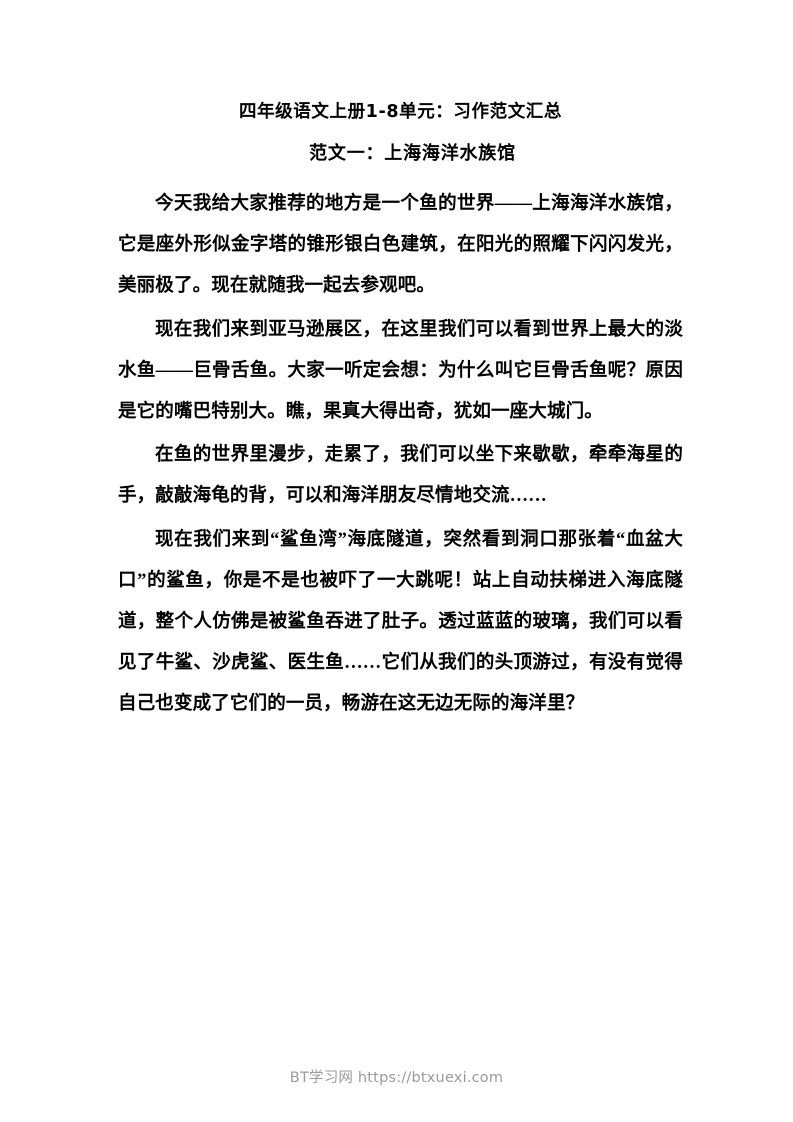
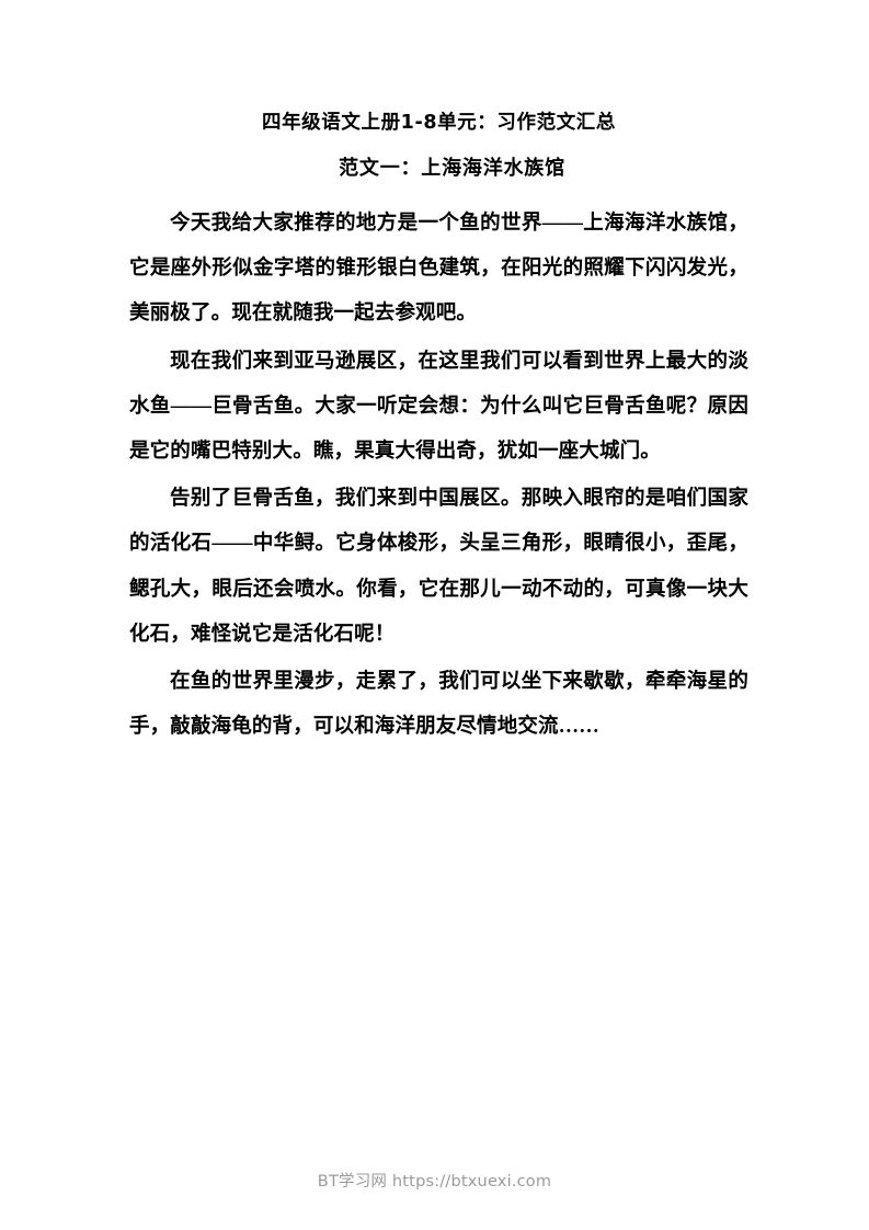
  四年级语文上册1-8单元：习作范文汇总
  范文一：上海海洋水族馆
  今天我给大家推荐的地方是一个鱼的世界——上海海洋水族馆，它是座外形似金字塔的锥形银白色建筑，在阳光的照耀下闪闪发光，美丽极了。现在就随我一起去参观吧。
  现在我们来到亚马逊展区，在这里我们可以看到世界上最大的淡水鱼——巨骨舌鱼。大家一听定会想：为什么叫它巨骨舌鱼呢？原因是它的嘴巴特别大。瞧，果真大得出奇，犹如一座大城门。
+ 告别了巨骨舌鱼，我们来到中国展区。那映入眼帘的是咱们国家的活化石——中华鲟。它身体梭形，头呈三角形，眼睛很小，歪尾，鳃孔大，眼后还会喷水。你看，它在那儿一动不动的，可真像一块大化石，难怪说它是活化石呢！
  在鱼的世界里漫步，走累了，我们可以坐下来歇歇，牵牵海星的手，敲敲海龟的背，可以和海洋朋友尽情地交流……
- 现在我们来到“鲨鱼湾”海底隧道，突然看到洞口那张着“血盆大口”的鲨鱼，你是不是也被吓了一大跳呢！站上自动扶梯进入海底隧道，整个人仿佛是被鲨鱼吞进了肚子。透过蓝蓝的玻璃，我们可以看见了牛鲨、沙虎鲨、医生鱼……它们从我们的头顶游过，有没有觉得自己也变成了它们的一员，畅游在这无边无际的海洋里？
  BT学习网 https://btxuexi.com
